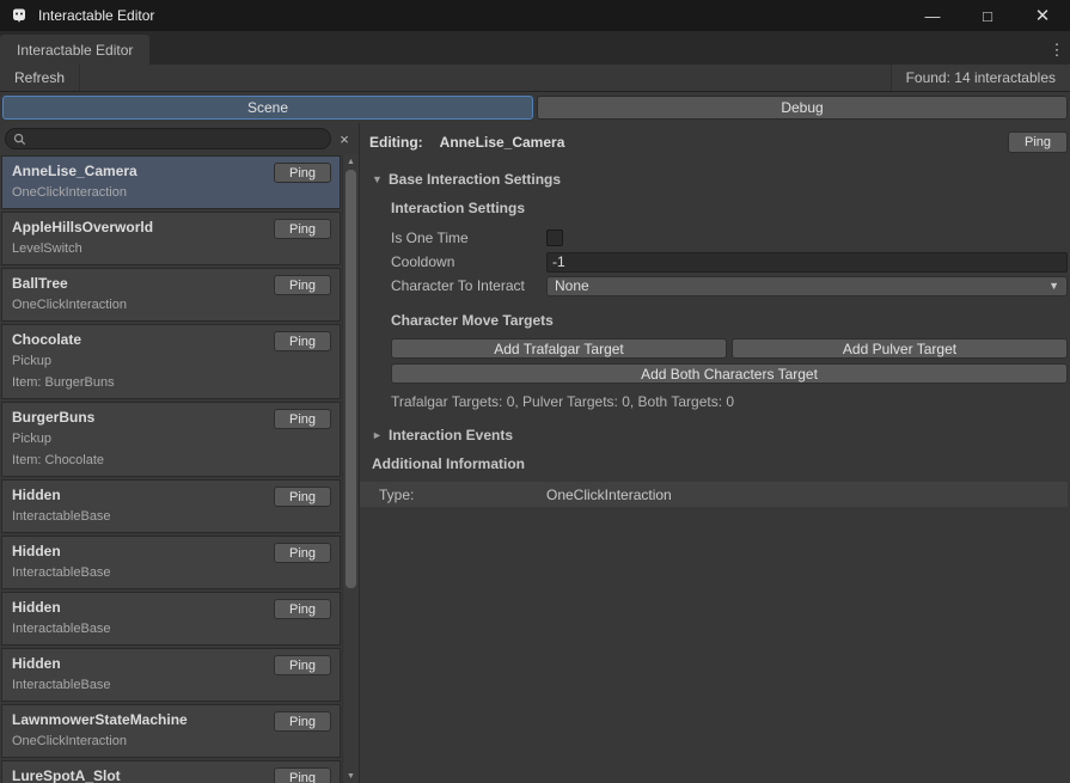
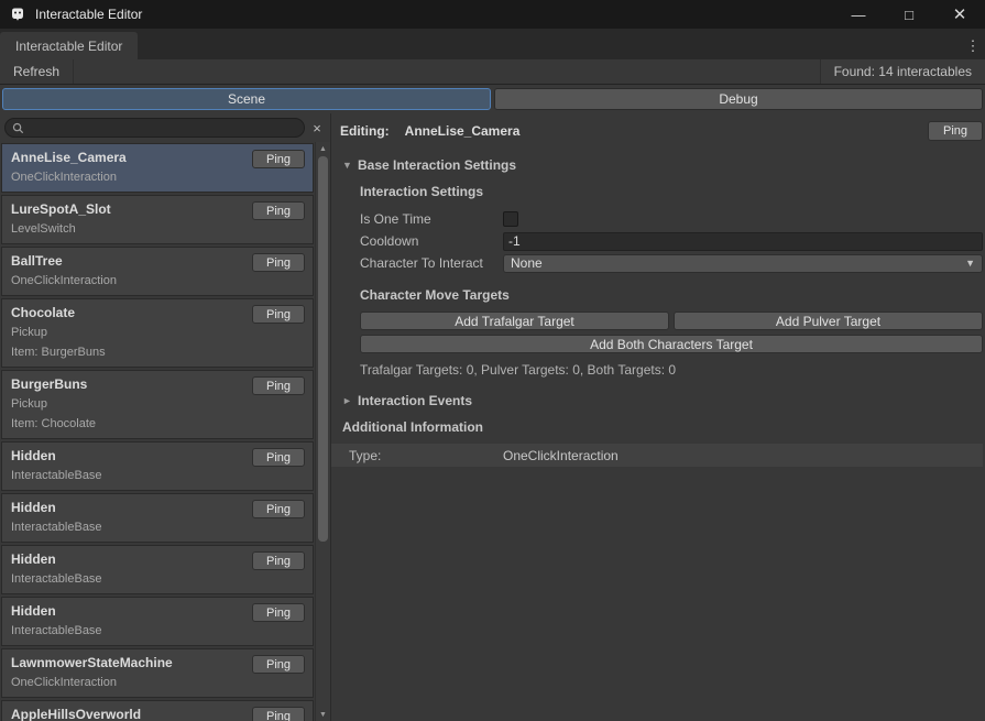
  Interactable Editor
  —
  □
  ✕
  Interactable Editor
  ⋮
  Refresh
  Found: 14 interactables
  Scene
  Debug
  ×
  AnneLise_Camera
  OneClickInteraction
  Ping
- AppleHillsOverworld
+ LureSpotA_Slot
  LevelSwitch
  Ping
  BallTree
  OneClickInteraction
  Ping
  Chocolate
  Pickup
  Item: BurgerBuns
  Ping
  BurgerBuns
  Pickup
  Item: Chocolate
  Ping
  Hidden
  InteractableBase
  Ping
  Hidden
  InteractableBase
  Ping
  Hidden
  InteractableBase
  Ping
  Hidden
  InteractableBase
  Ping
  LawnmowerStateMachine
  OneClickInteraction
  Ping
- LureSpotA_Slot
+ AppleHillsOverworld
  Ping
  Editing:
  AnneLise_Camera
  Ping
  ▼
  Base Interaction Settings
  Interaction Settings
  Is One Time
  Cooldown
  -1
  Character To Interact
  None
  ▼
  Character Move Targets
  Add Trafalgar Target
  Add Pulver Target
  Add Both Characters Target
  Trafalgar Targets: 0, Pulver Targets: 0, Both Targets: 0
  ►
  Interaction Events
  Additional Information
  Type:
  OneClickInteraction
